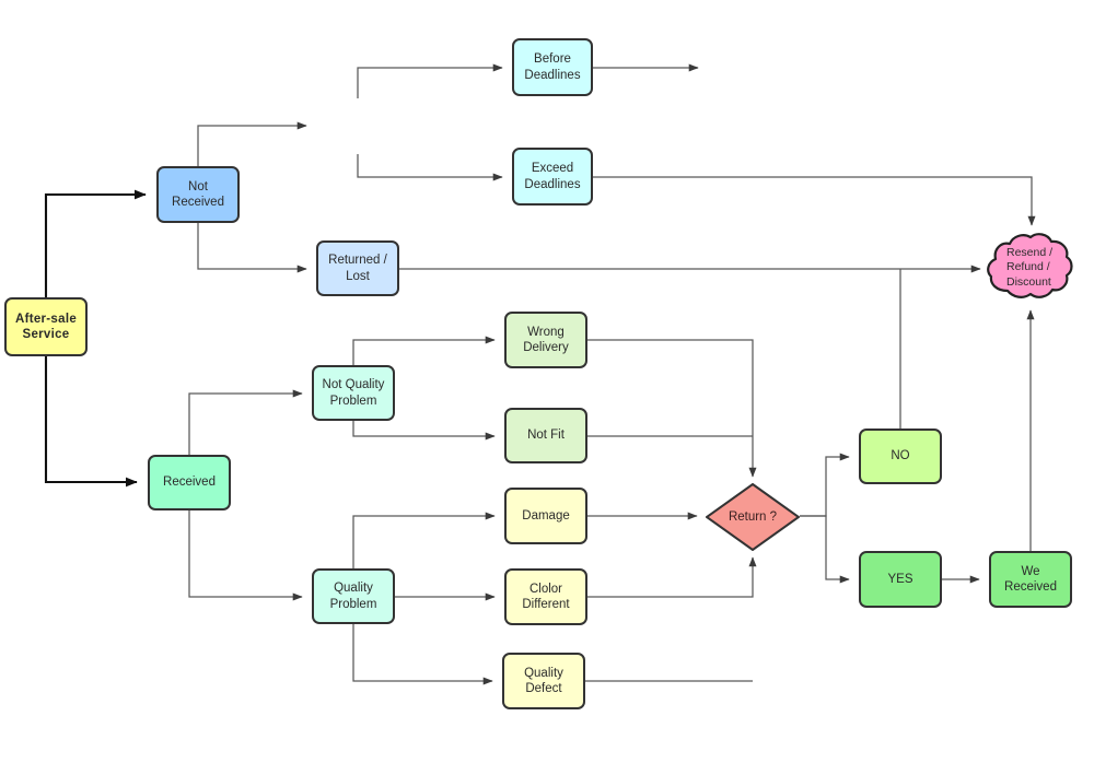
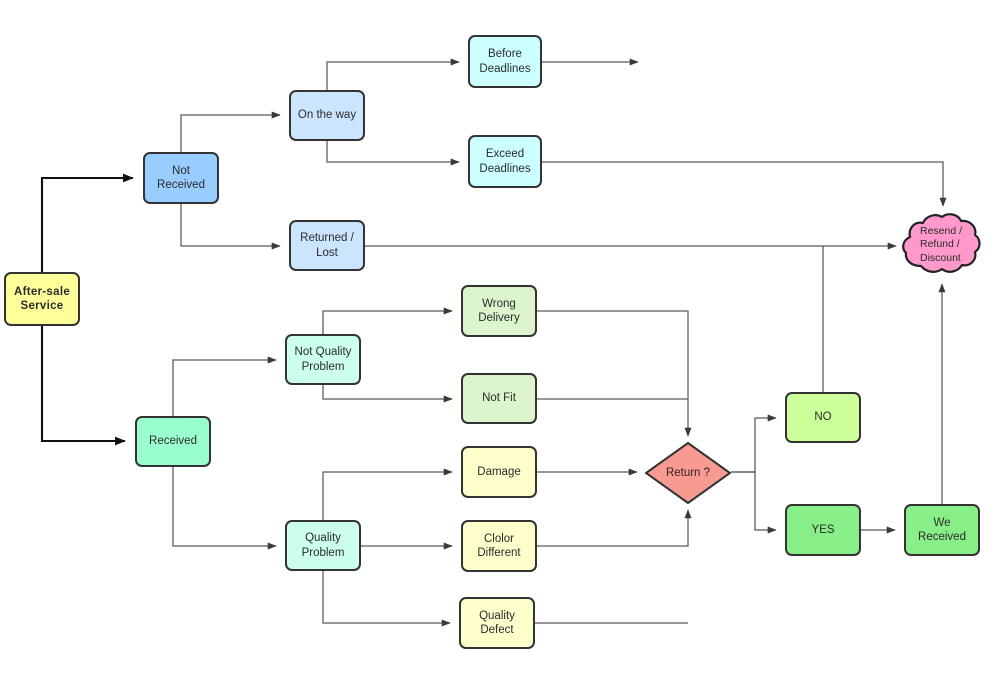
  After-sale
  Service
  Not
  Received
  Received
+ On the way
  Returned /
  Lost
  Before
  Deadlines
  Exceed
  Deadlines
  Not Quality
  Problem
  Quality
  Problem
  Wrong
  Delivery
  Not Fit
  Damage
  Clolor
  Different
  Quality
  Defect
  Return ?
  Resend /
  Refund /
  Discount
  NO
  YES
  We
  Received
